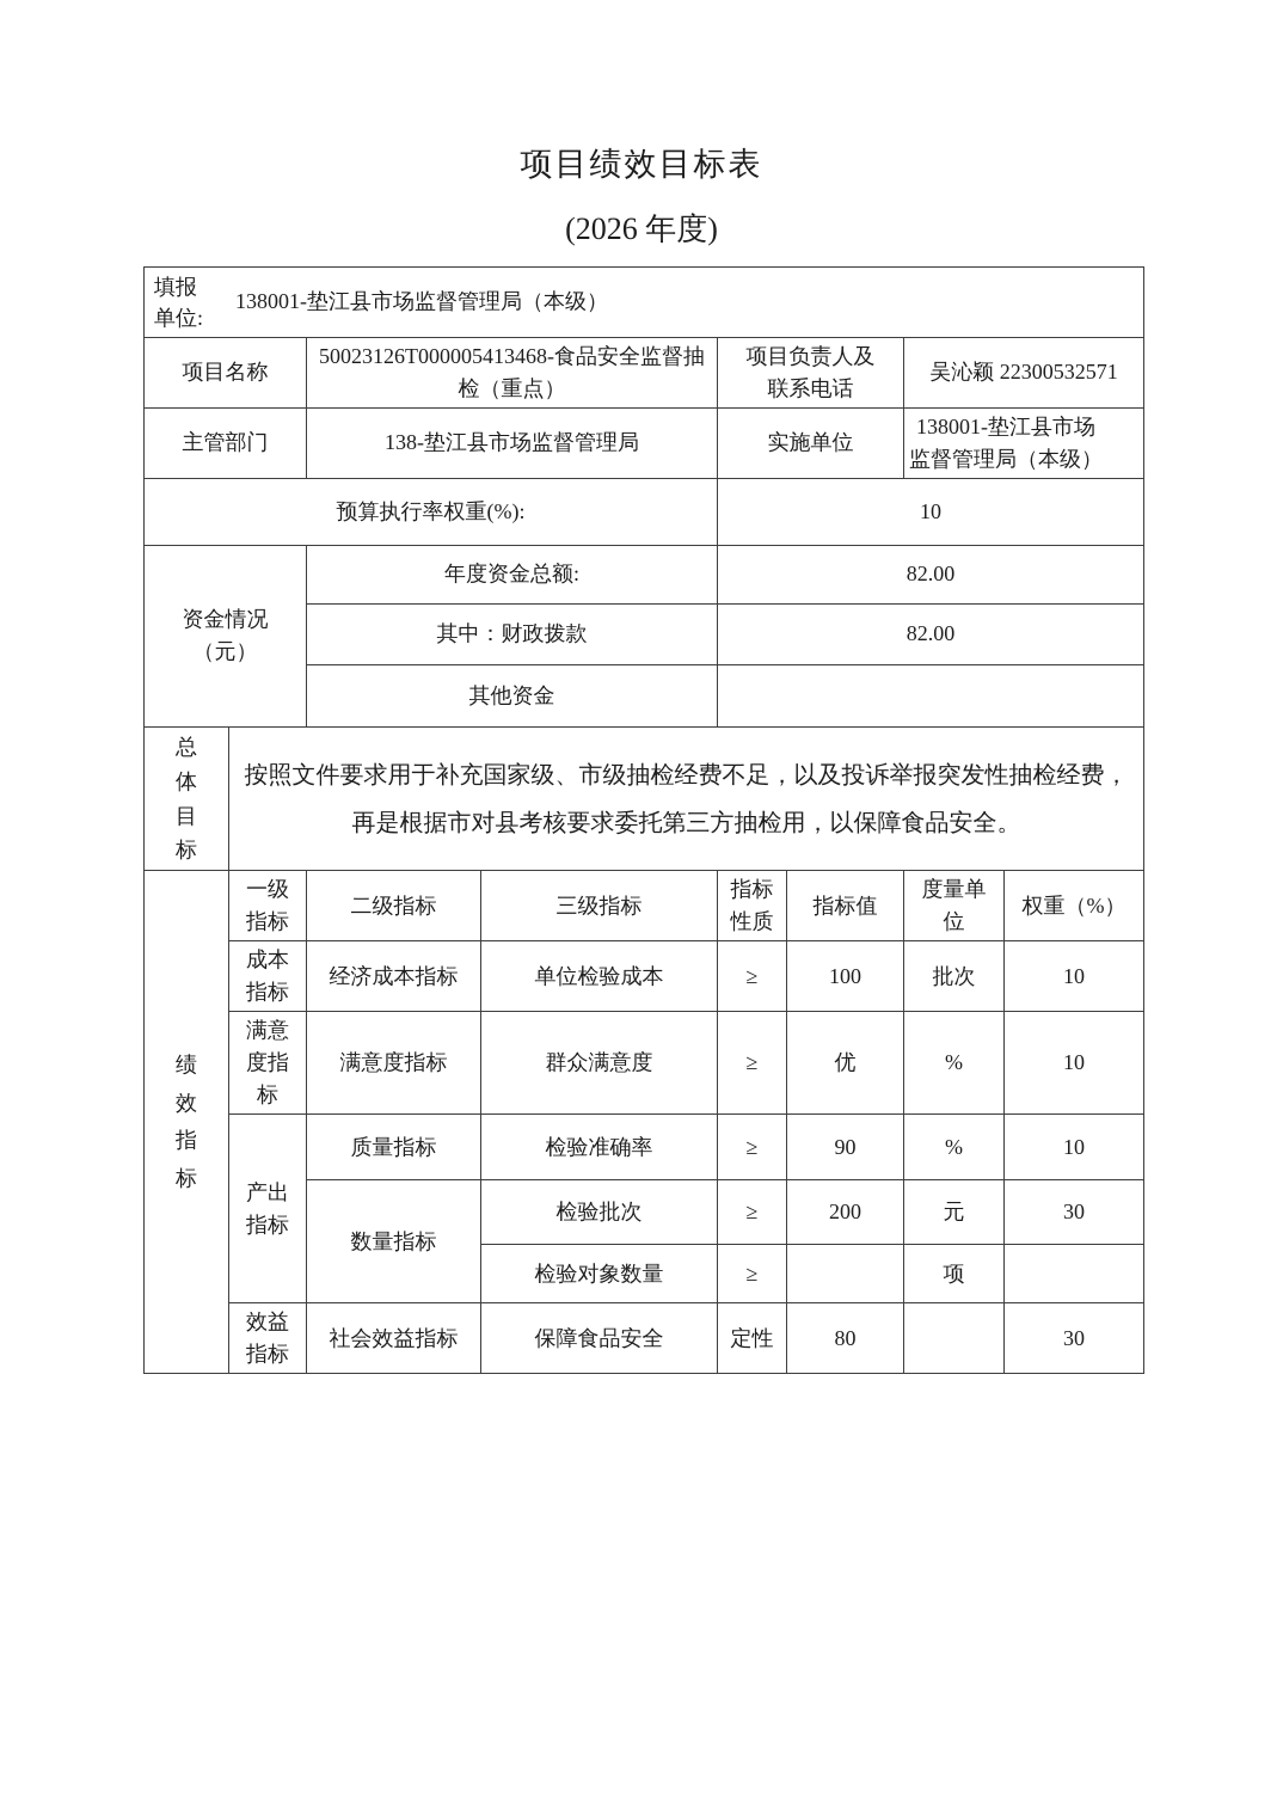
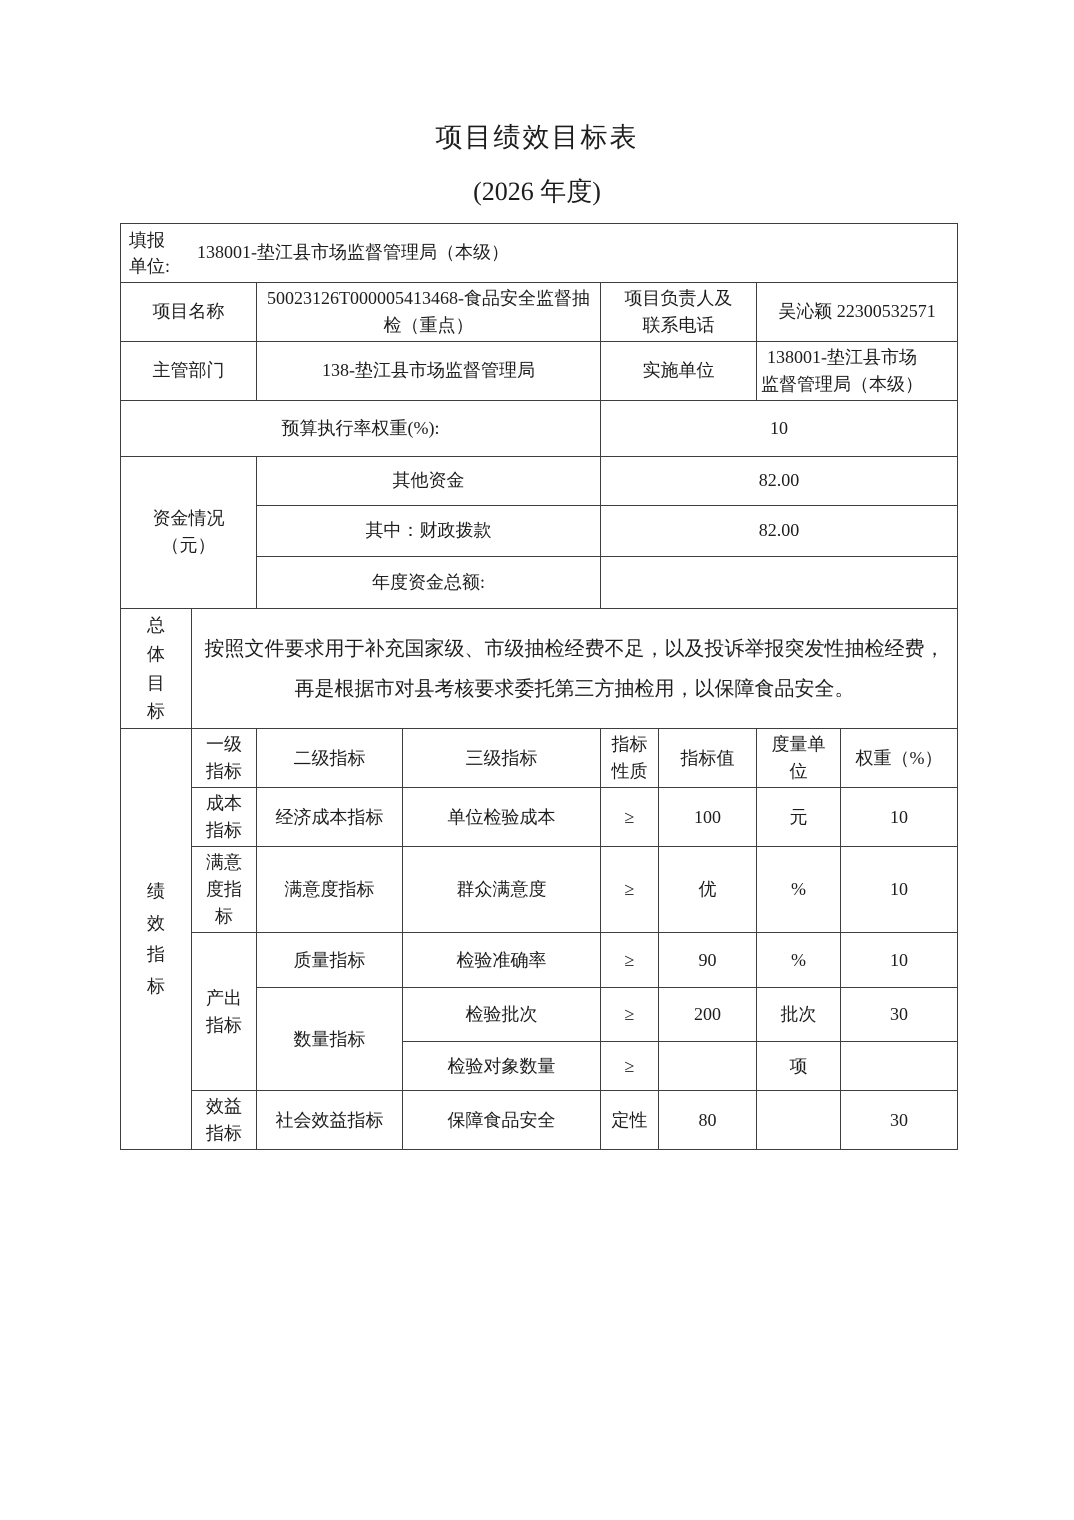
  项目绩效目标表
  (2026 年度)
  填报单位: 138001-垫江县市场监督管理局（本级）
  项目名称	50023126T000005413468-食品安全监督抽检（重点）	项目负责人及联系电话	吴沁颖 22300532571
  主管部门	138-垫江县市场监督管理局	实施单位	138001-垫江县市场监督管理局（本级）
  预算执行率权重(%):	10
- 资金情况（元）	年度资金总额:	82.00
+ 资金情况（元）	其他资金	82.00
  其中：财政拨款	82.00
- 其他资金
+ 年度资金总额:
  总体目标	按照文件要求用于补充国家级、市级抽检经费不足，以及投诉举报突发性抽检经费，再是根据市对县考核要求委托第三方抽检用，以保障食品安全。
  绩效指标	一级指标	二级指标	三级指标	指标性质	指标值	度量单位	权重（%）
- 成本指标	经济成本指标	单位检验成本	≥	100	批次	10
+ 成本指标	经济成本指标	单位检验成本	≥	100	元	10
  满意度指标	满意度指标	群众满意度	≥	优	%	10
  产出指标	质量指标	检验准确率	≥	90	%	10
- 数量指标	检验批次	≥	200	元	30
+ 数量指标	检验批次	≥	200	批次	30
  检验对象数量	≥		项
  效益指标	社会效益指标	保障食品安全	定性	80		30
